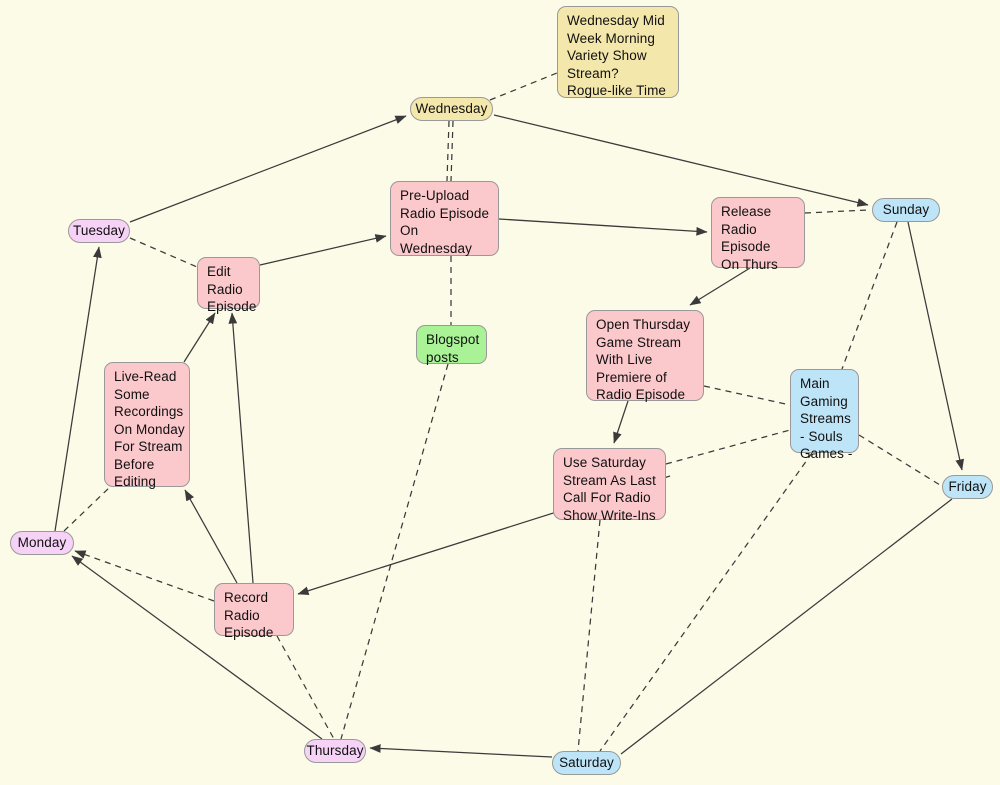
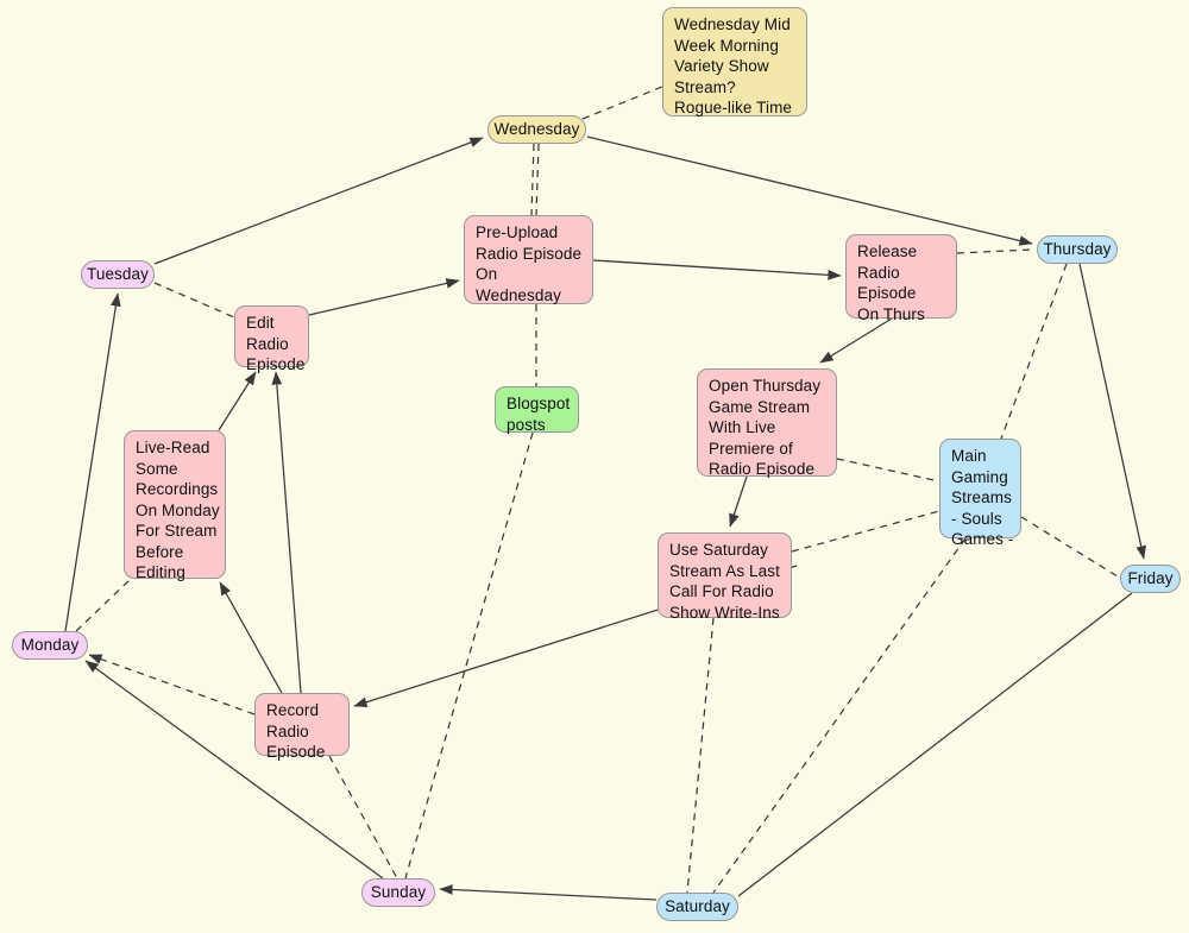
  Wednesday
  Wednesday Mid
  Week Morning
  Variety Show
  Stream?
  Rogue-like Time
  Tuesday
- Sunday
+ Thursday
  Friday
  Monday
- Thursday
+ Sunday
  Saturday
  Pre-Upload
  Radio Episode
  On
  Wednesday
  Blogspot
  posts
  Edit
  Radio
  Episode
  Live-Read
  Some
  Recordings
  On Monday
  For Stream
  Before
  Editing
  Record
  Radio
  Episode
  Release
  Radio
  Episode
  On Thurs
  Open Thursday
  Game Stream
  With Live
  Premiere of
  Radio Episode
  Use Saturday
  Stream As Last
  Call For Radio
  Show Write-Ins
  Main
  Gaming
  Streams
  - Souls
  Games -
